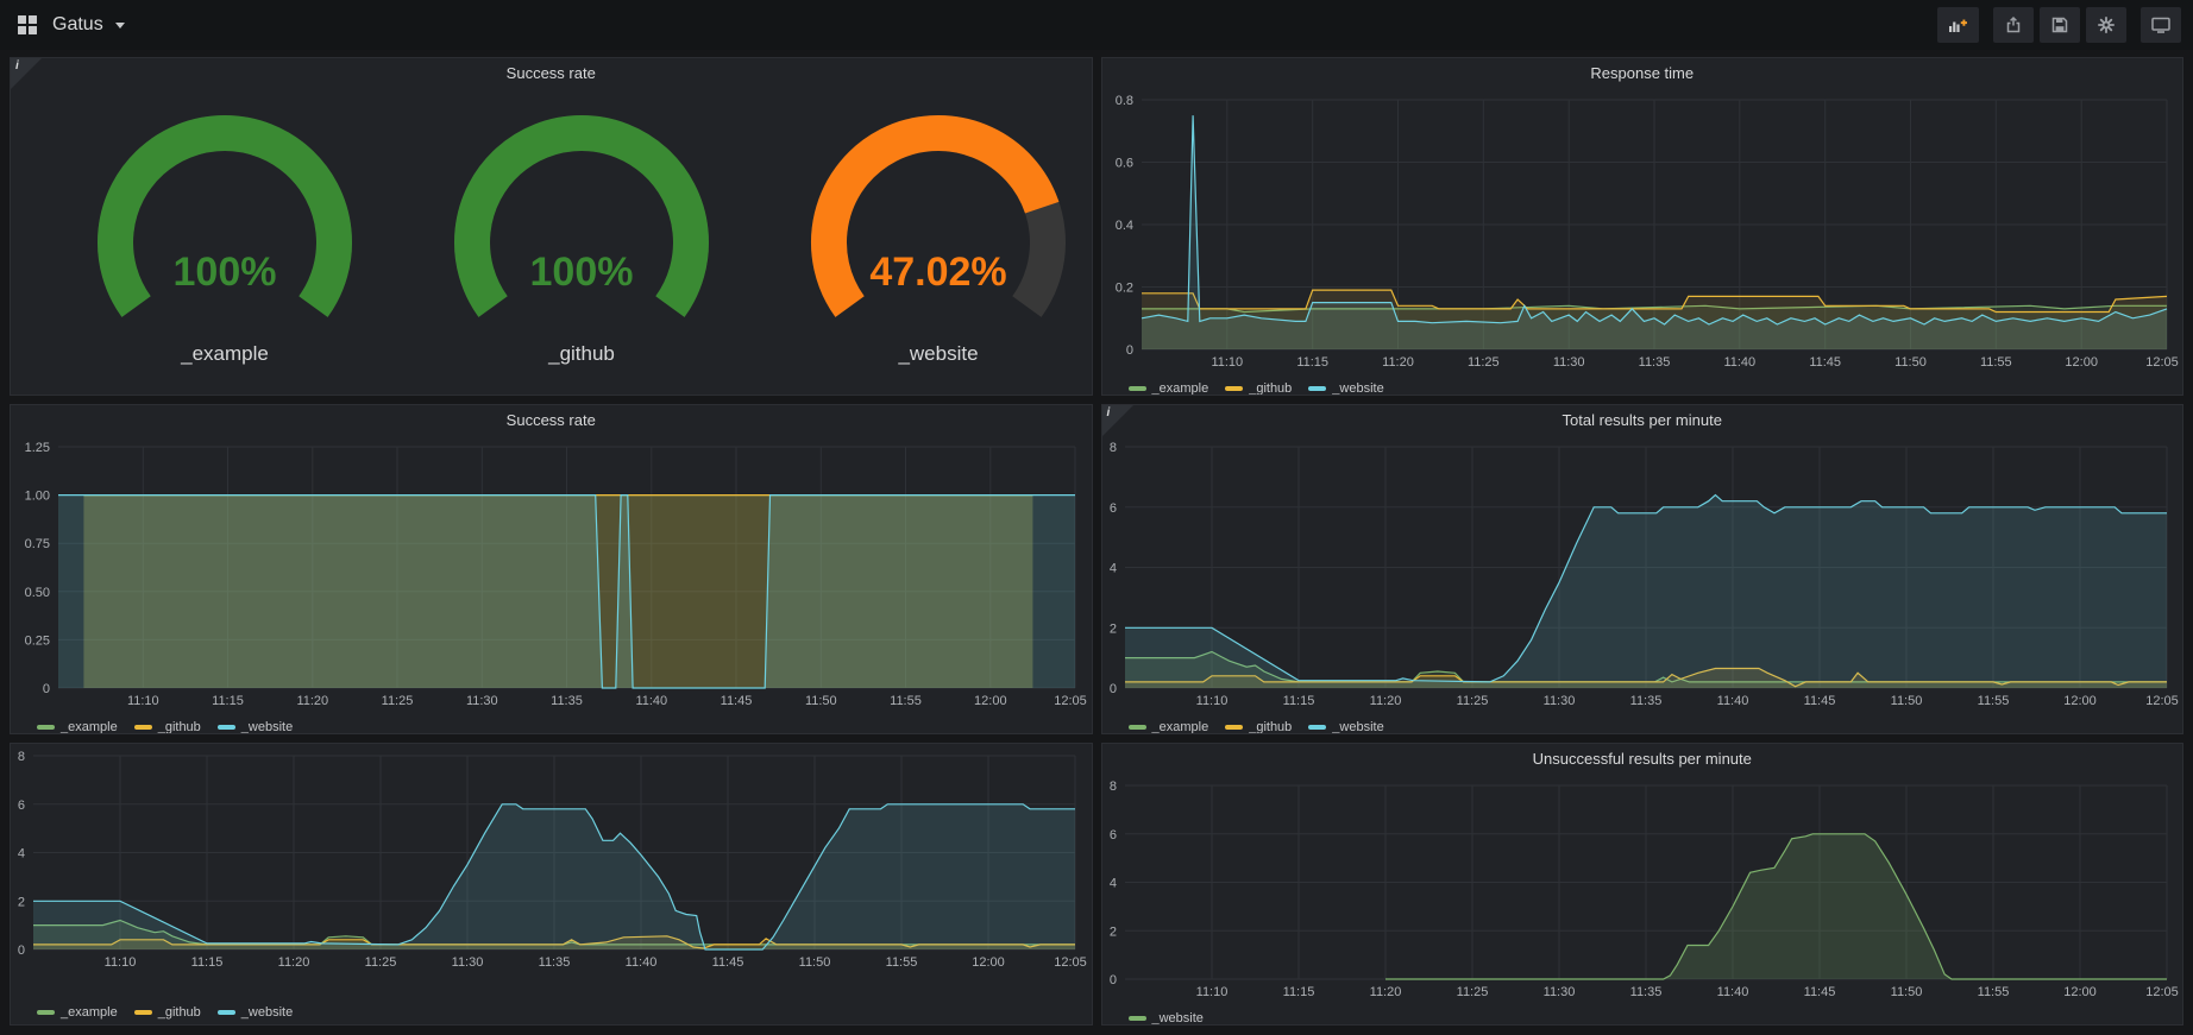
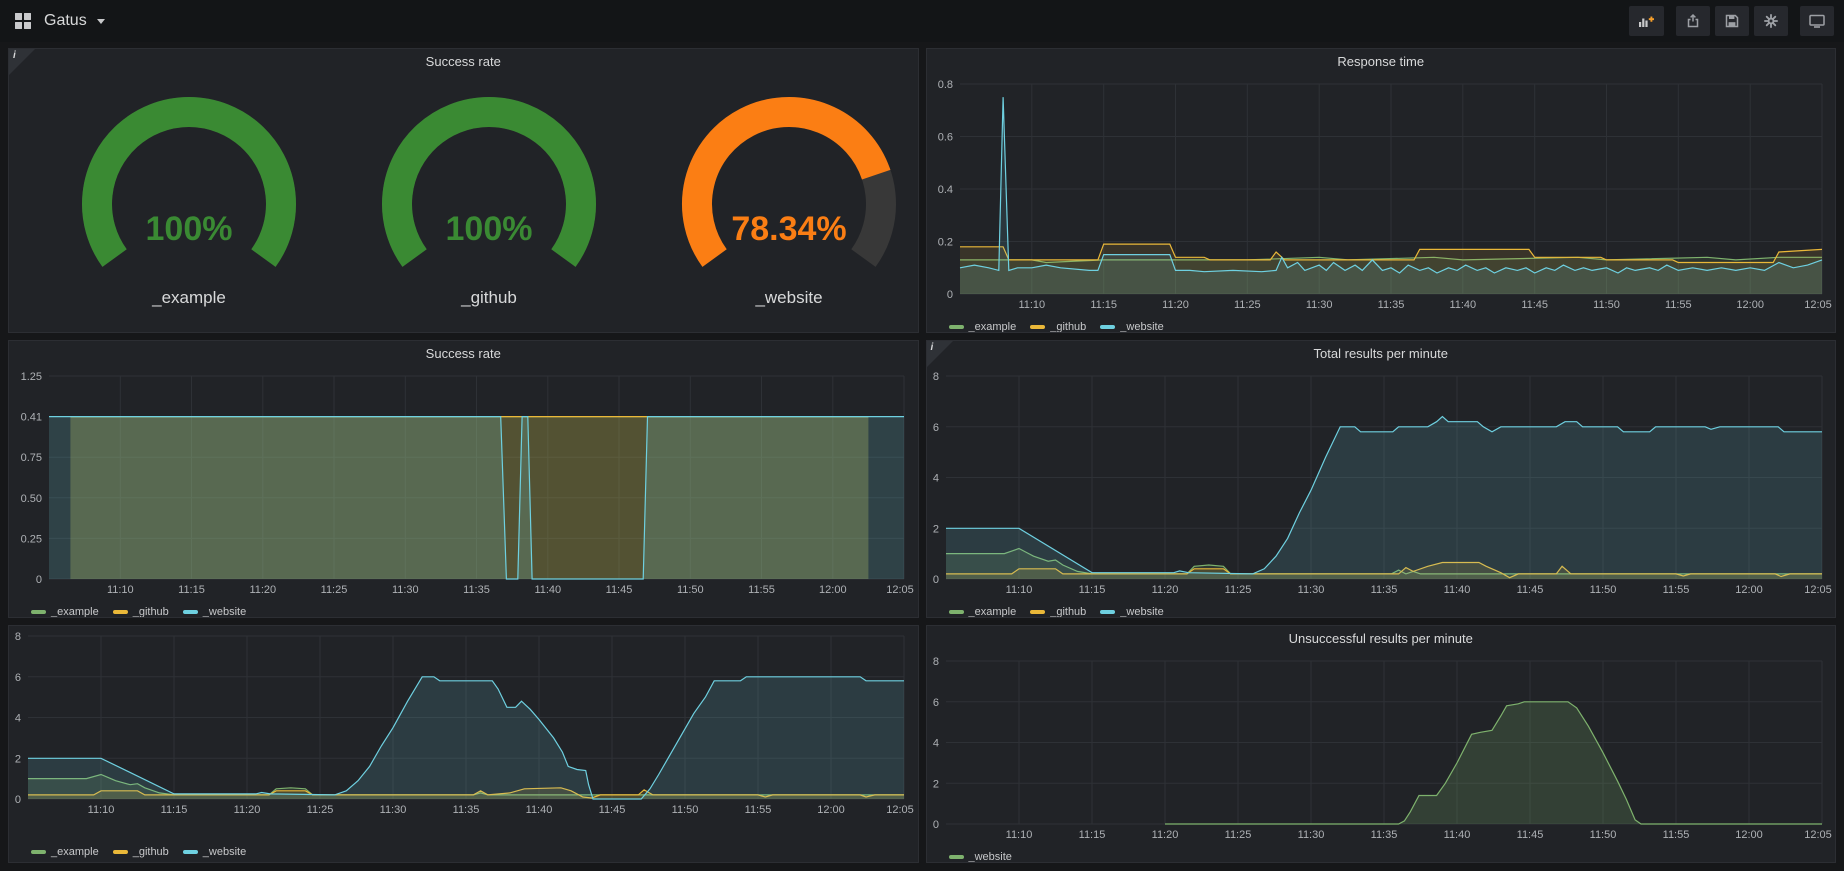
  Gatus
  i
  Success rate
  100%
  _example
  100%
  _github
- 47.02%
+ 78.34%
  _website
  Response time
  0
  0.2
  0.4
  0.6
  0.8
  11:10
  11:15
  11:20
  11:25
  11:30
  11:35
  11:40
  11:45
  11:50
  11:55
  12:00
  12:05
  _example
  _github
  _website
  Success rate
  0
  0.25
  0.50
  0.75
- 1.00
+ 0.41
  1.25
  11:10
  11:15
  11:20
  11:25
  11:30
  11:35
  11:40
  11:45
  11:50
  11:55
  12:00
  12:05
  _example
  _github
  _website
  i
  Total results per minute
  0
  2
  4
  6
  8
  11:10
  11:15
  11:20
  11:25
  11:30
  11:35
  11:40
  11:45
  11:50
  11:55
  12:00
  12:05
  _example
  _github
  _website
  0
  2
  4
  6
  8
  11:10
  11:15
  11:20
  11:25
  11:30
  11:35
  11:40
  11:45
  11:50
  11:55
  12:00
  12:05
  _example
  _github
  _website
  Unsuccessful results per minute
  0
  2
  4
  6
  8
  11:10
  11:15
  11:20
  11:25
  11:30
  11:35
  11:40
  11:45
  11:50
  11:55
  12:00
  12:05
  _website
